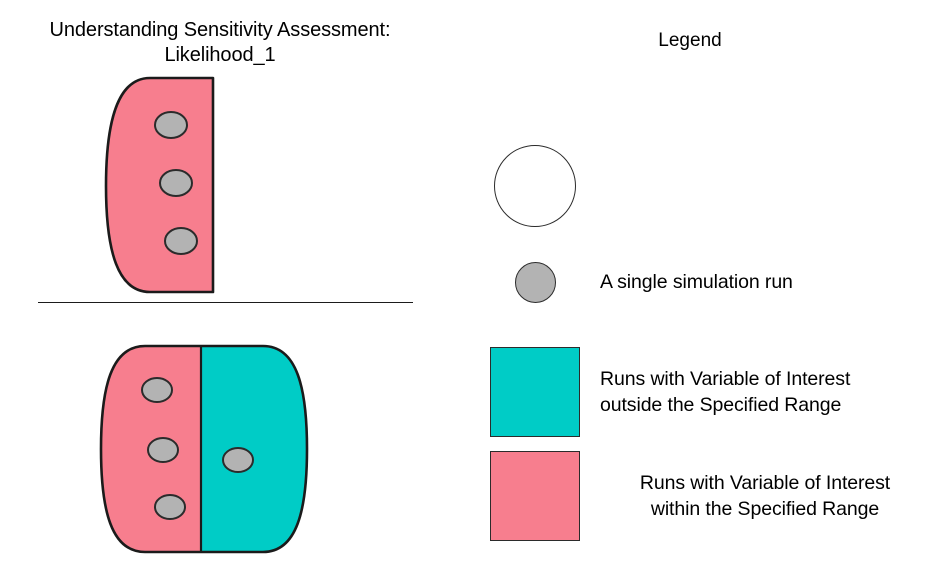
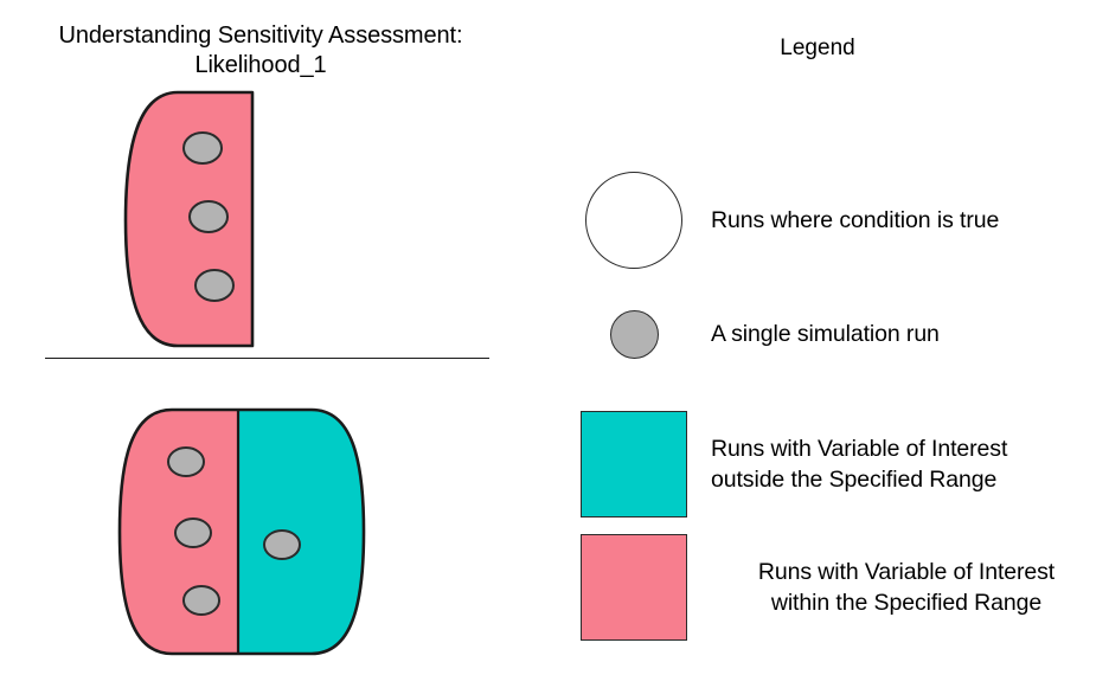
  Understanding Sensitivity Assessment:
  Likelihood_1
  Legend
+ Runs where condition is true
  A single simulation run
  Runs with Variable of Interest
  outside the Specified Range
  Runs with Variable of Interest
  within the Specified Range
